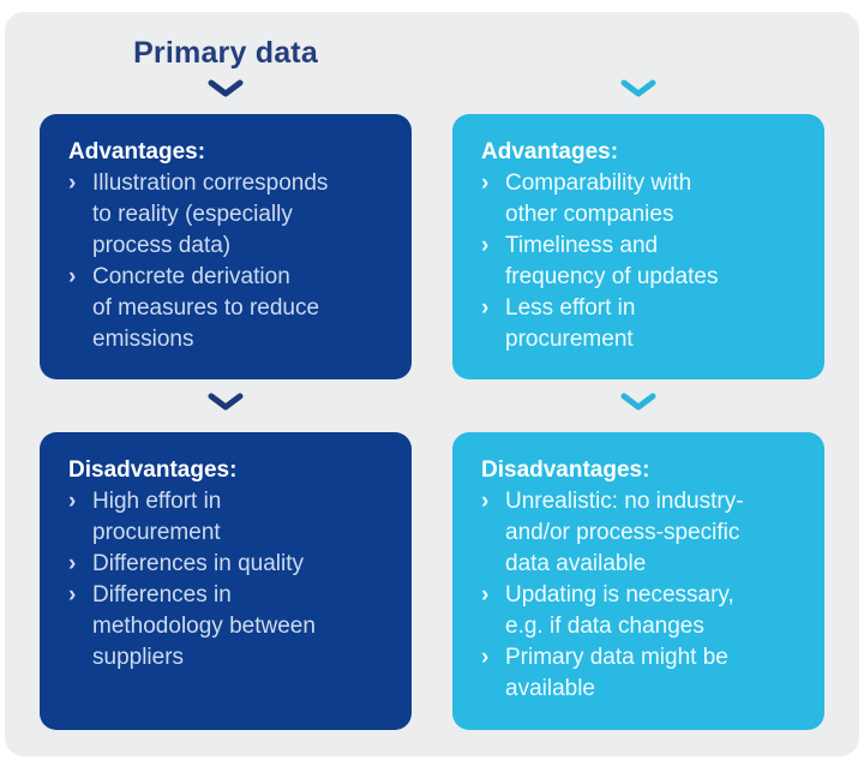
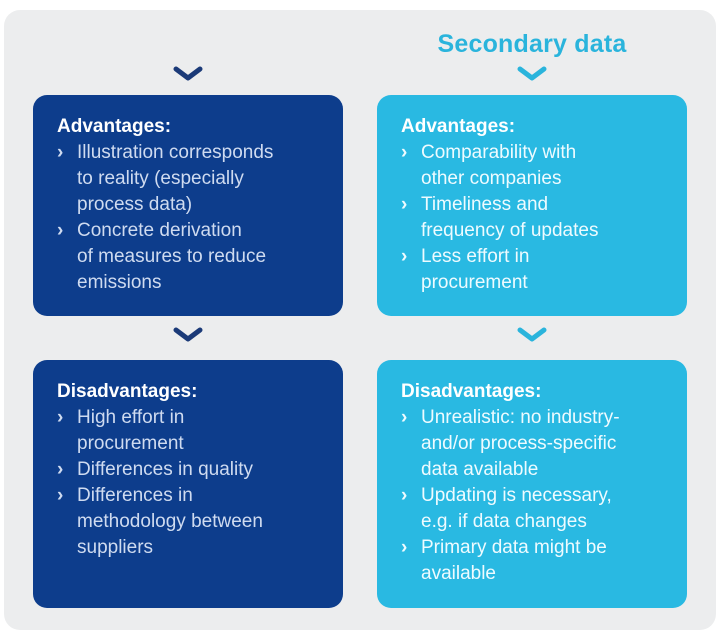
- Primary data
  Advantages:
  ›
  Illustration corresponds
  to reality (especially
  process data)
  ›
  Concrete derivation
  of measures to reduce
  emissions
  Disadvantages:
  ›
  High effort in
  procurement
  ›
  Differences in quality
  ›
  Differences in
  methodology between
  suppliers
+ Secondary data
  Advantages:
  ›
  Comparability with
  other companies
  ›
  Timeliness and
  frequency of updates
  ›
  Less effort in
  procurement
  Disadvantages:
  ›
  Unrealistic: no industry-
  and/or process-specific
  data available
  ›
  Updating is necessary,
  e.g. if data changes
  ›
  Primary data might be
  available
